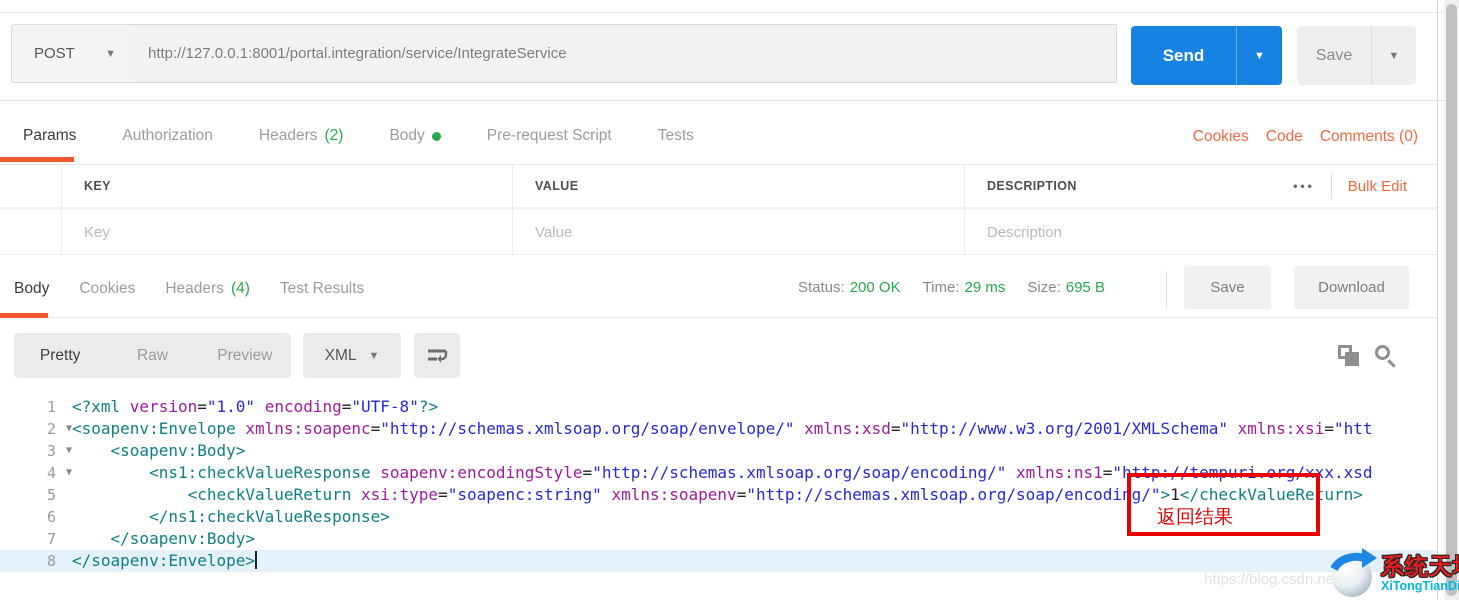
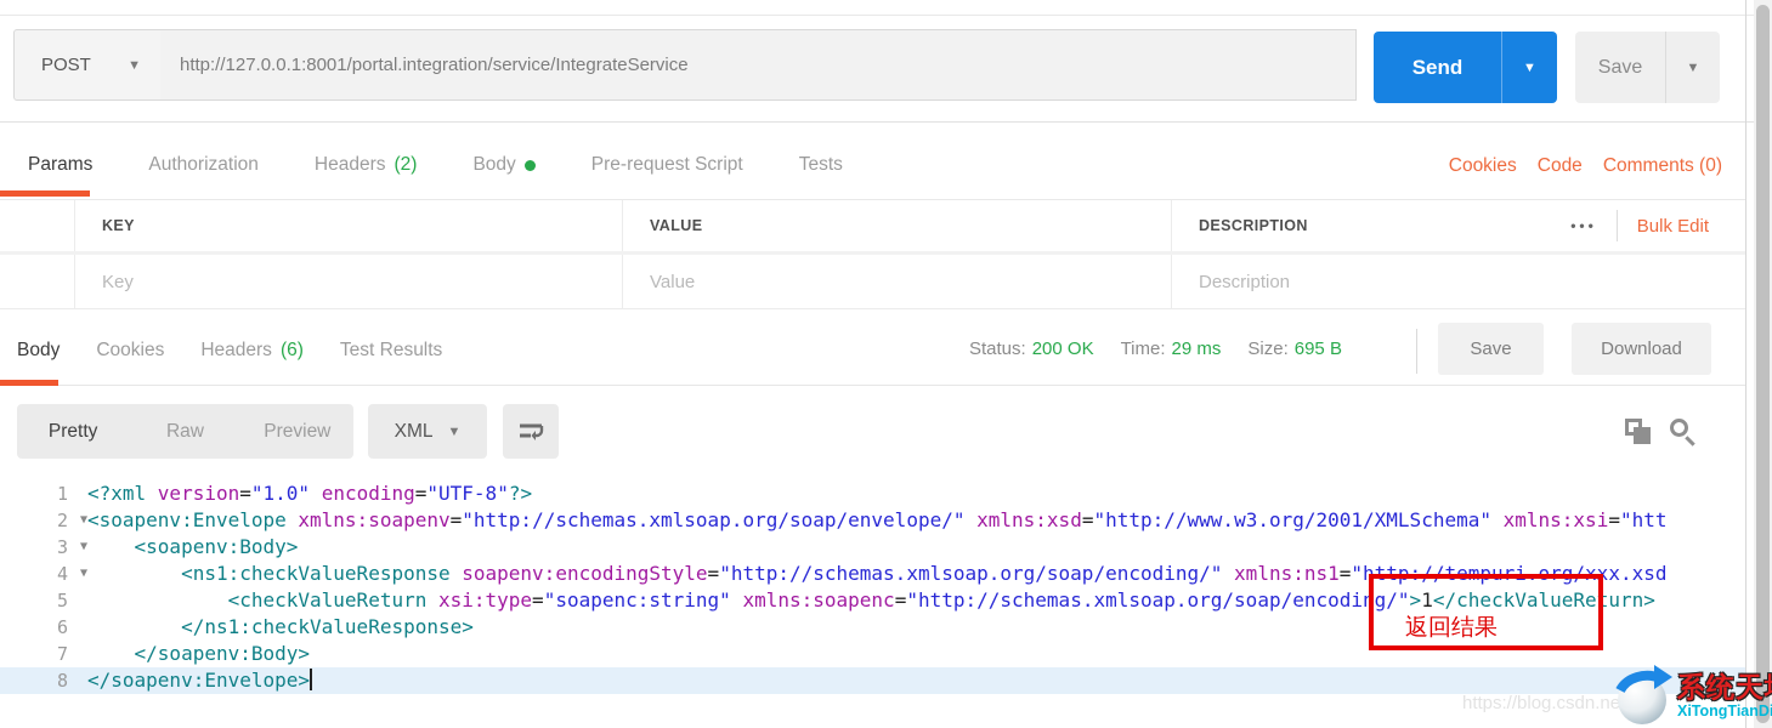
  POST
  ▼
  http://127.0.0.1:8001/portal.integration/service/IntegrateService
  Send
  ▼
  Save
  ▼
  Params
  Authorization
  Headers
  (2)
  Body
  Pre-request Script
  Tests
  Cookies
  Code
  Comments (0)
  KEY
  VALUE
  DESCRIPTION
  •••
  Bulk Edit
  Key
  Value
  Description
  Body
  Cookies
  Headers
- (4)
+ (6)
  Test Results
  Status: 200 OK
  Time: 29 ms
  Size: 695 B
  Save
  Download
  Pretty
  Raw
  Preview
  XML
  ▼
  1
  <?xml version="1.0" encoding="UTF-8"?>
  2
  ▼
- <soapenv:Envelope xmlns:soapenc="http://schemas.xmlsoap.org/soap/envelope/" xmlns:xsd="http://www.w3.org/2001/XMLSchema" xmlns:xsi="htt
+ <soapenv:Envelope xmlns:soapenv="http://schemas.xmlsoap.org/soap/envelope/" xmlns:xsd="http://www.w3.org/2001/XMLSchema" xmlns:xsi="htt
  3
  ▼
  <soapenv:Body>
  4
  ▼
  <ns1:checkValueResponse soapenv:encodingStyle="http://schemas.xmlsoap.org/soap/encoding/" xmlns:ns1="http://tempuri.org/xxx.xsd
  5
- <checkValueReturn xsi:type="soapenc:string" xmlns:soapenv="http://schemas.xmlsoap.org/soap/encoding/">1</checkValueReturn>
+ <checkValueReturn xsi:type="soapenc:string" xmlns:soapenc="http://schemas.xmlsoap.org/soap/encoding/">1</checkValueReturn>
  6
  </ns1:checkValueResponse>
  7
  </soapenv:Body>
  8
  </soapenv:Envelope>
  返回结果
  https://blog.csdn.ne
  系统天
